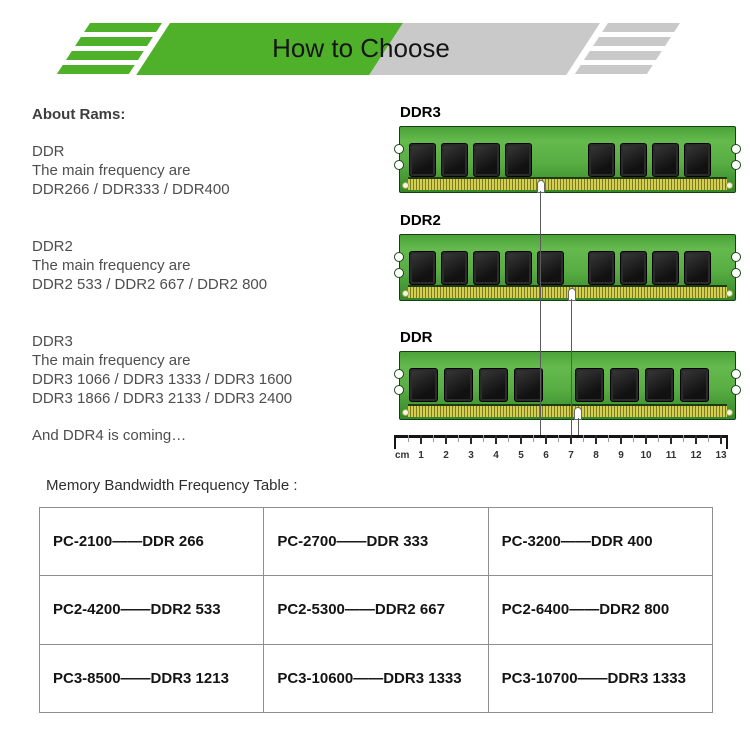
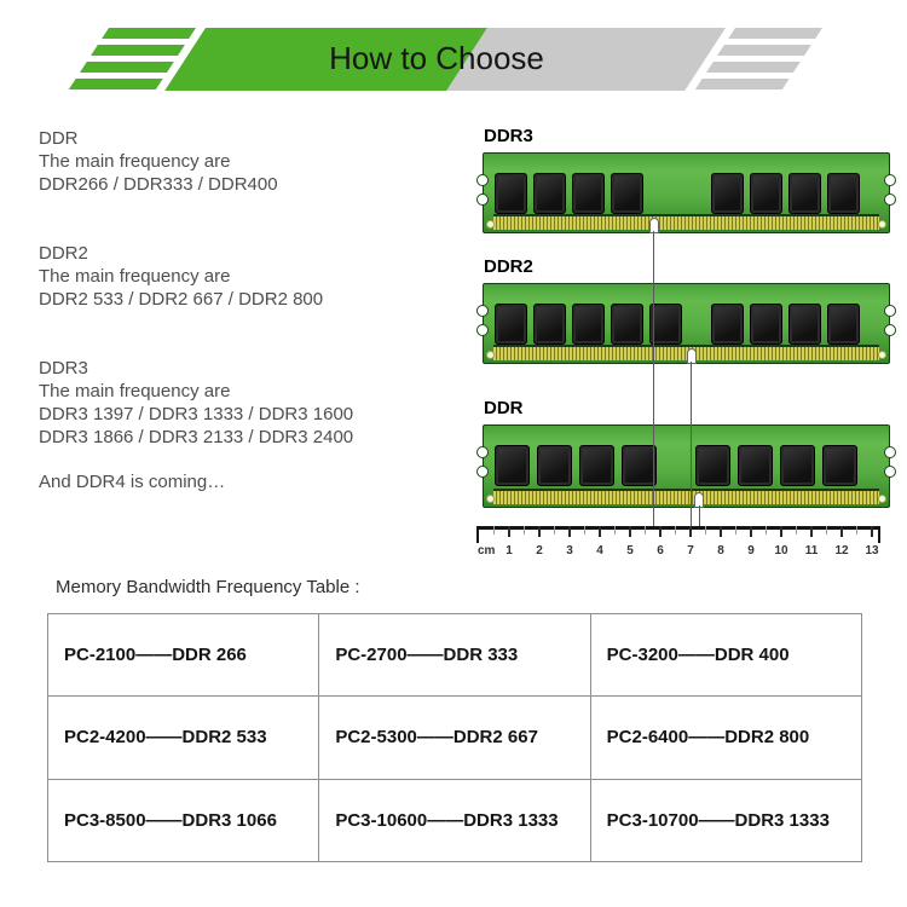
  How to Choose
- About Rams:
  DDR
  The main frequency are
  DDR266 / DDR333 / DDR400
  DDR2
  The main frequency are
  DDR2 533 / DDR2 667 / DDR2 800
  DDR3
  The main frequency are
- DDR3 1066 / DDR3 1333 / DDR3 1600
+ DDR3 1397 / DDR3 1333 / DDR3 1600
  DDR3 1866 / DDR3 2133 / DDR3 2400
  And DDR4 is coming…
  DDR3
  DDR2
  DDR
  cm
  1
  2
  3
  4
  5
  6
  7
  8
  9
  10
  11
  12
  13
  Memory Bandwidth Frequency Table :
  PC-2100——DDR 266	PC-2700——DDR 333	PC-3200——DDR 400
  PC2-4200——DDR2 533	PC2-5300——DDR2 667	PC2-6400——DDR2 800
- PC3-8500——DDR3 1213	PC3-10600——DDR3 1333	PC3-10700——DDR3 1333
+ PC3-8500——DDR3 1066	PC3-10600——DDR3 1333	PC3-10700——DDR3 1333
